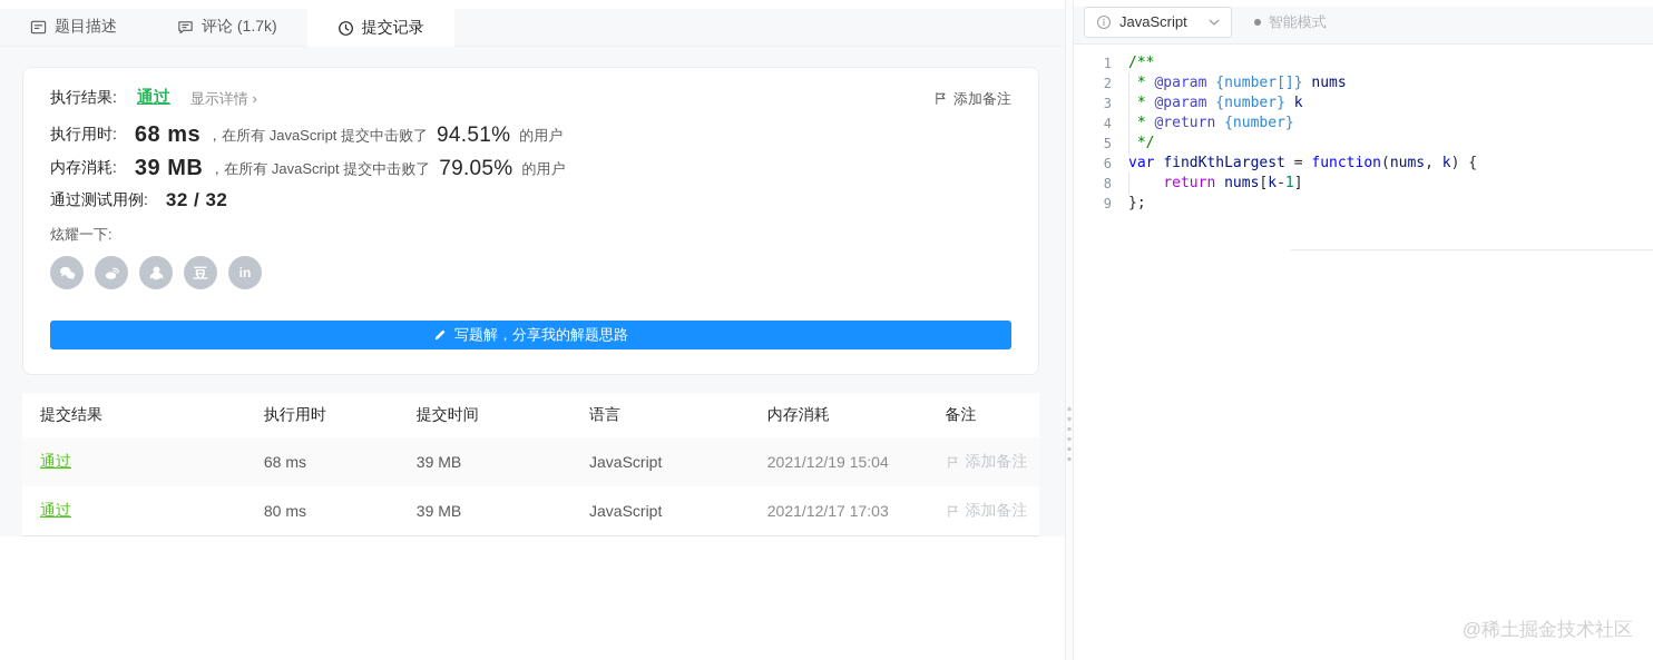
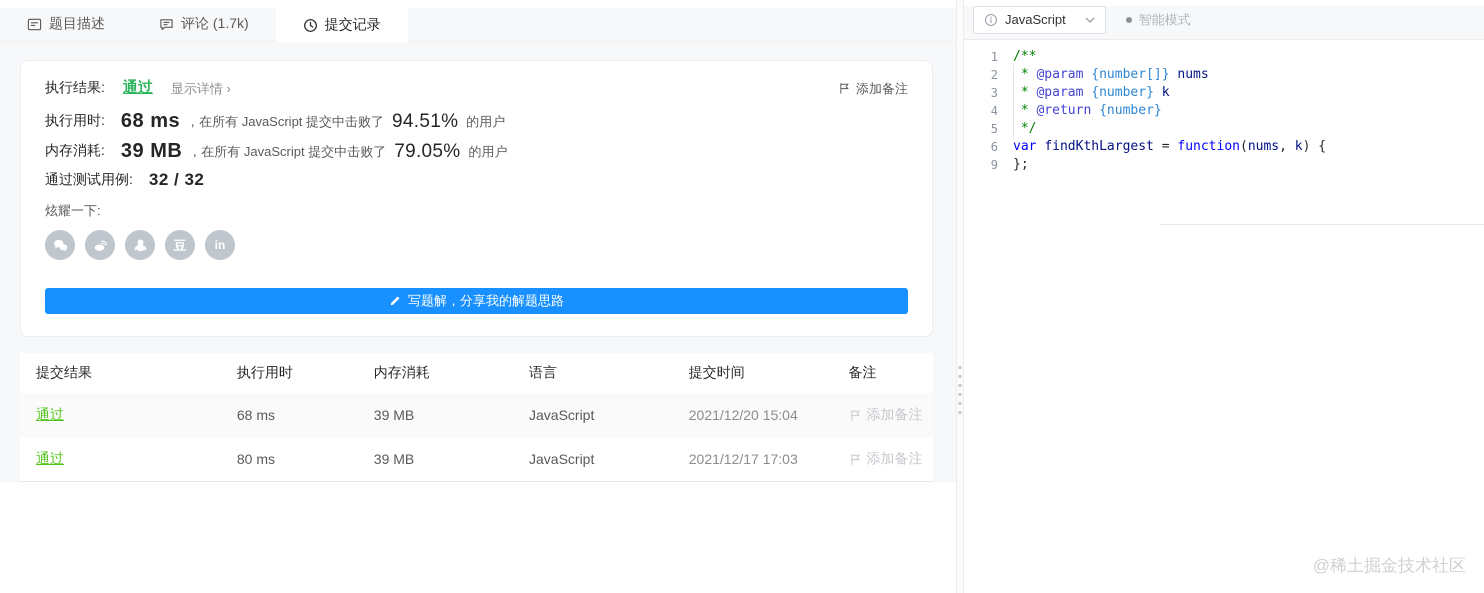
  题目描述
  评论 (1.7k)
  提交记录
  执行结果:
  通过
  显示详情 ›
  添加备注
  执行用时:
  68 ms
  ，在所有 JavaScript 提交中击败了
  94.51%
  的用户
  内存消耗:
  39 MB
  ，在所有 JavaScript 提交中击败了
  79.05%
  的用户
  通过测试用例:
  32 / 32
  炫耀一下:
  豆
  in
  写题解，分享我的解题思路
  提交结果
  执行用时
- 提交时间
+ 内存消耗
  语言
- 内存消耗
+ 提交时间
  备注
  通过
  68 ms
  39 MB
  JavaScript
- 2021/12/19 15:04
+ 2021/12/20 15:04
  添加备注
  通过
  80 ms
  39 MB
  JavaScript
  2021/12/17 17:03
  添加备注
  JavaScript
  智能模式
  1
  /**
  2
  * @param {number[]} nums
  3
  * @param {number} k
  4
  * @return {number}
  5
  */
  6
  var findKthLargest = function(nums, k) {
- 8
- return nums[k-1]
  9
  };
  @稀土掘金技术社区
